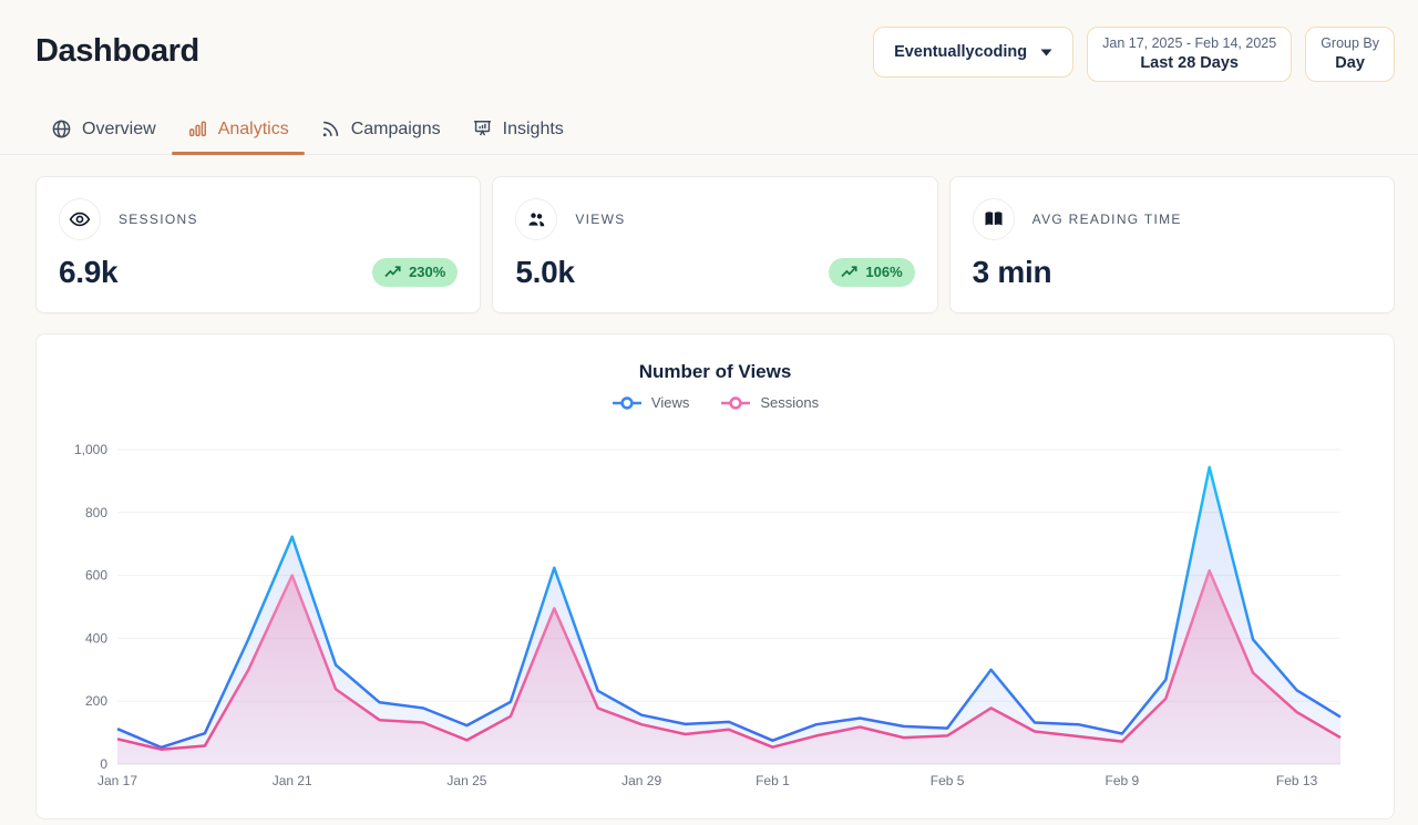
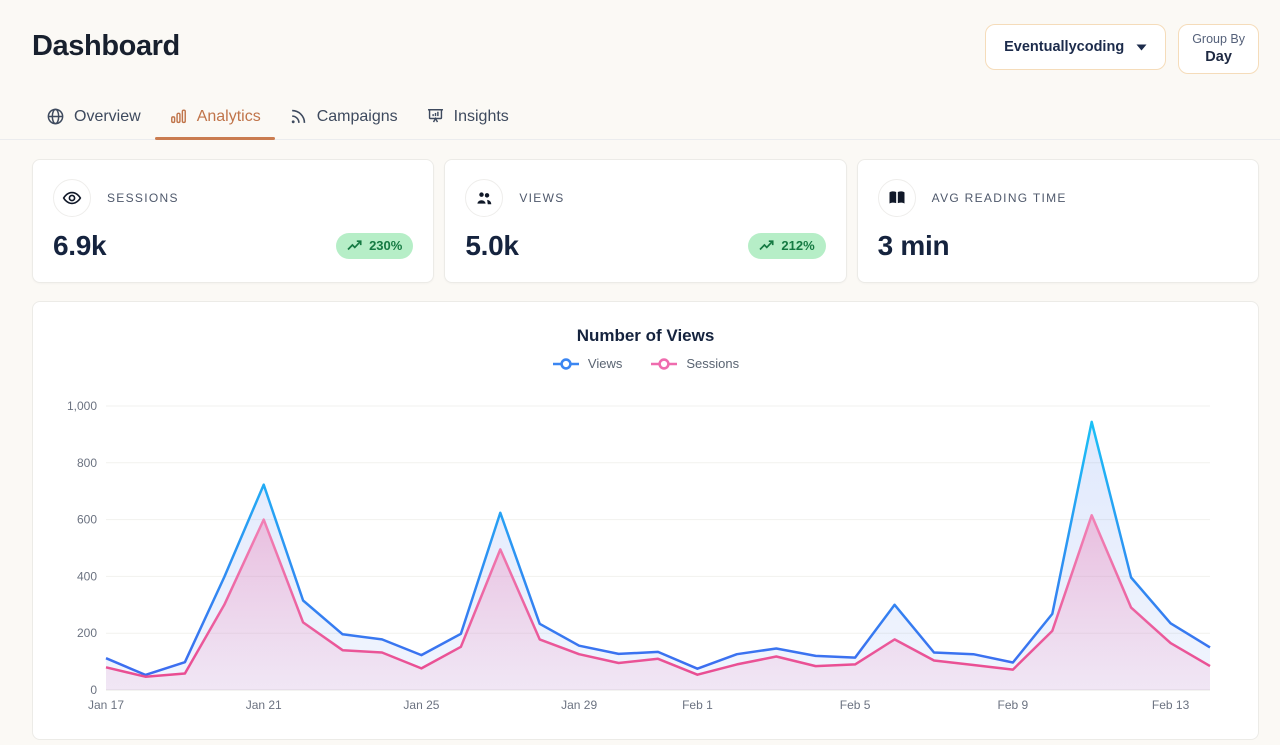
  Dashboard
  Eventuallycoding
- Jan 17, 2025 - Feb 14, 2025
- Last 28 Days
  Group By
  Day
  Overview
  Analytics
  Campaigns
  Insights
  SESSIONS
  6.9k
  230%
  VIEWS
  5.0k
- 106%
+ 212%
  AVG READING TIME
  3 min
  Number of Views
  Views
  Sessions
  0
  200
  400
  600
  800
  1,000
  Jan 17
  Jan 21
  Jan 25
  Jan 29
  Feb 1
  Feb 5
  Feb 9
  Feb 13
